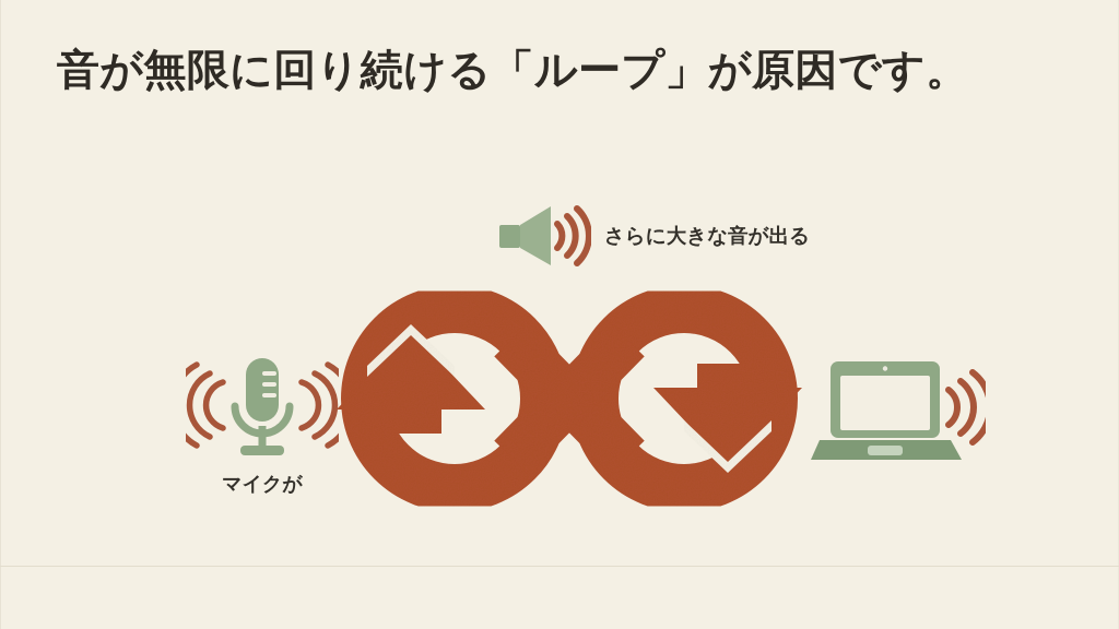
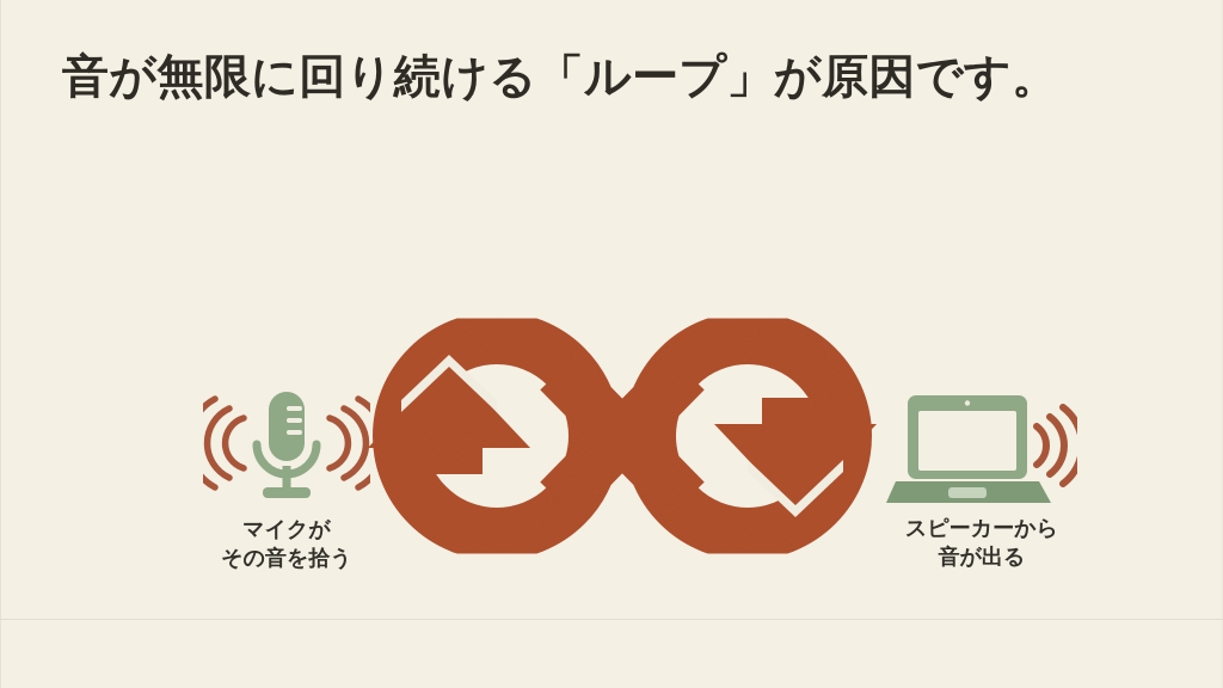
  音が無限に回り続ける「ループ」が原因です。
- さらに大きな音が出る
  マイクが
+ その音を拾う
+ スピーカーから
+ 音が出る
